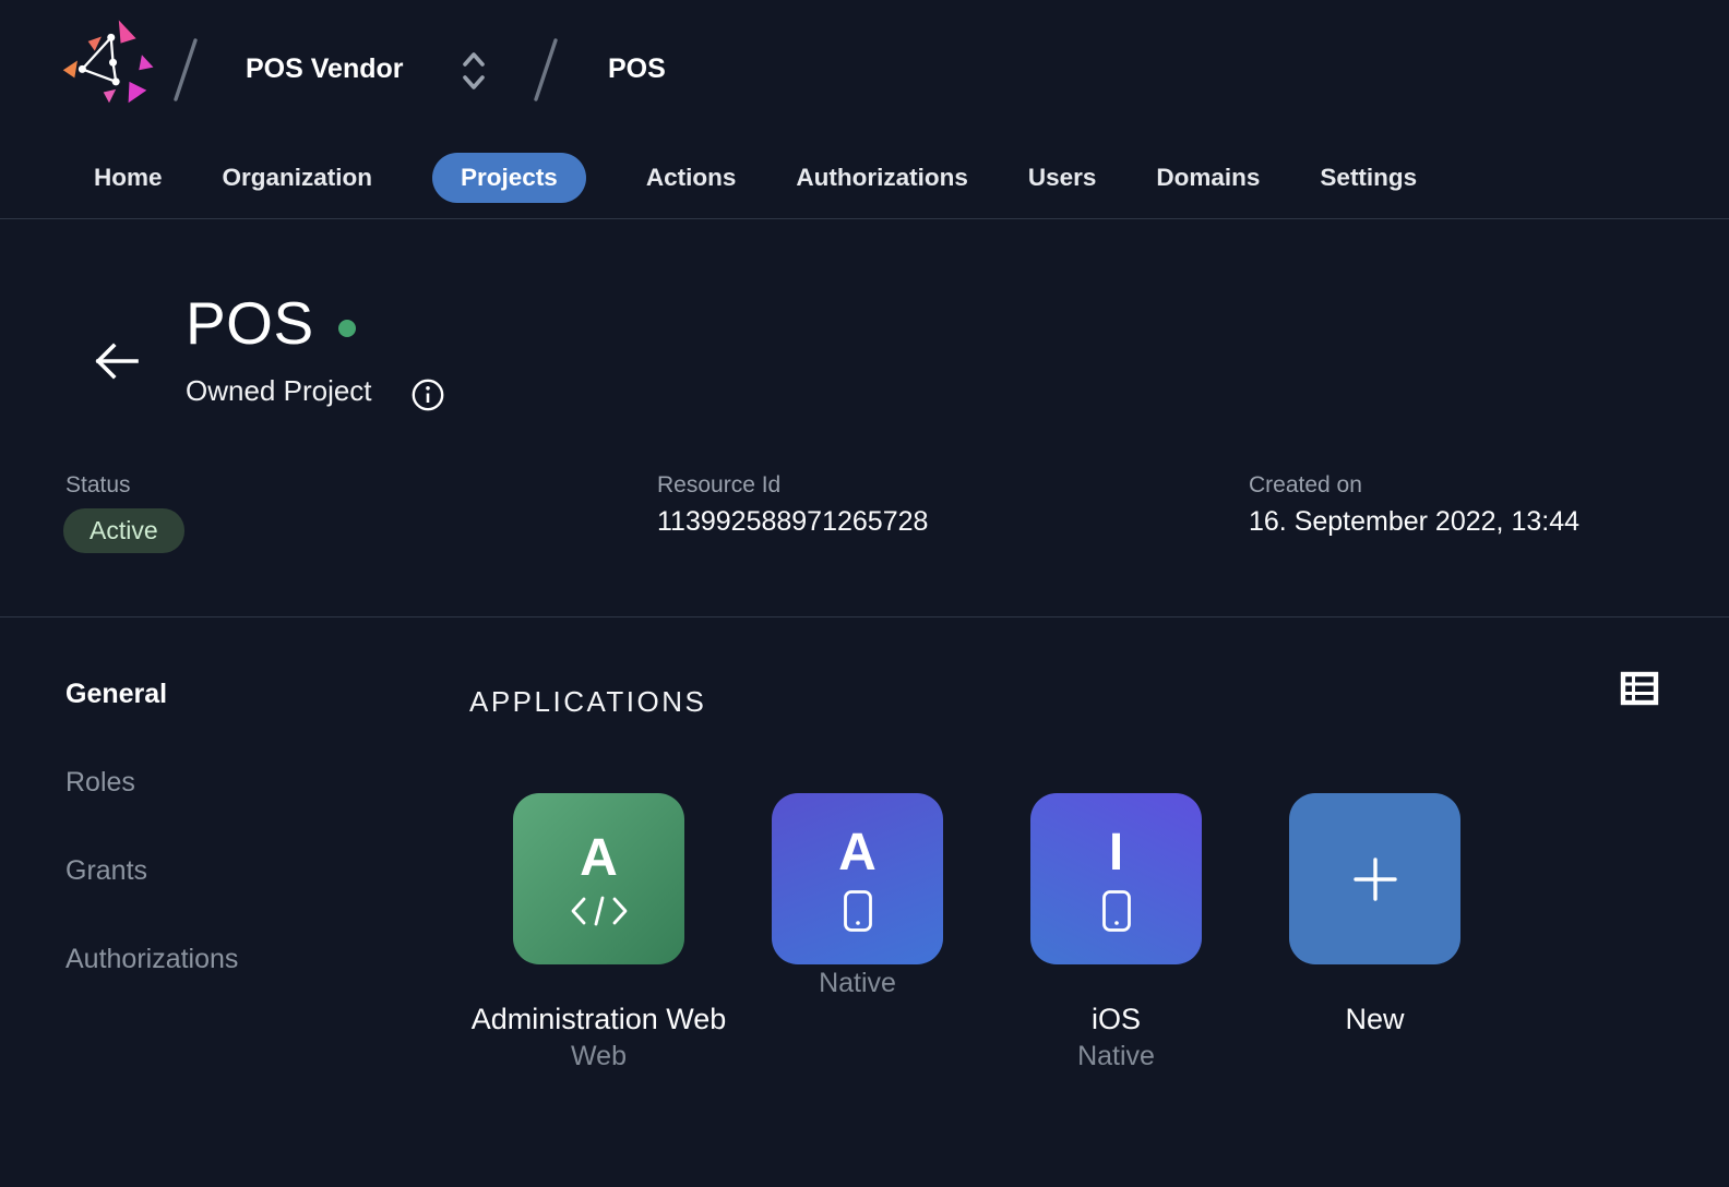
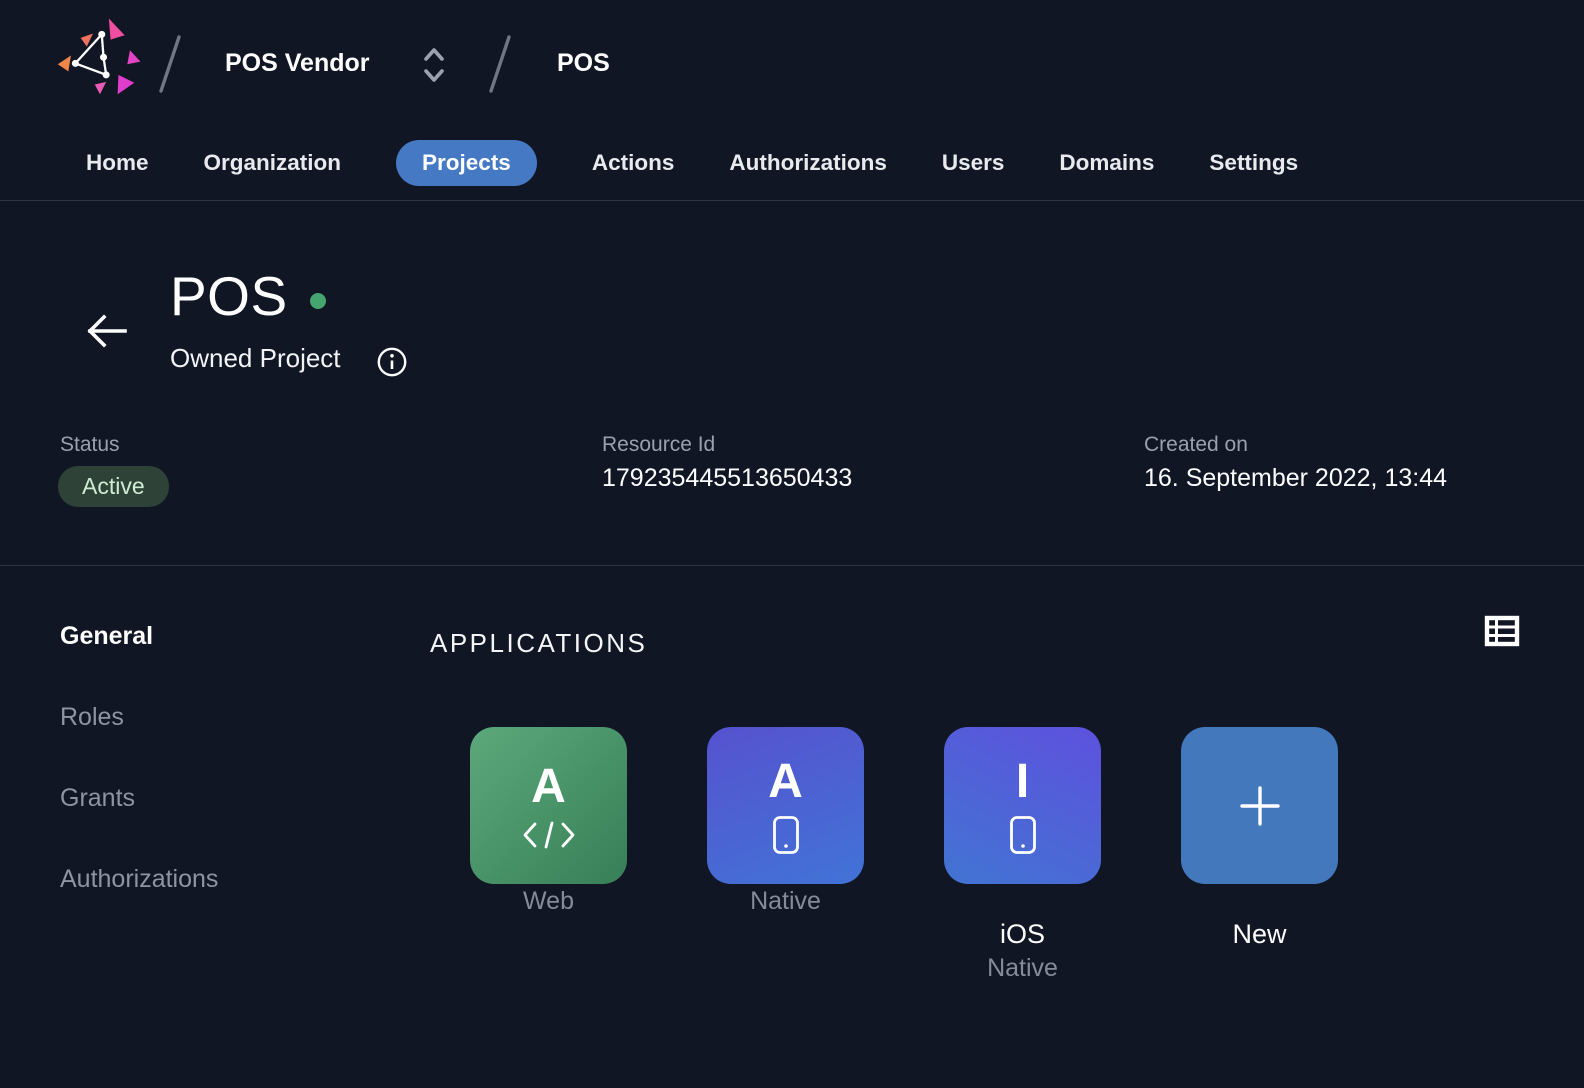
  POS Vendor
  POS
  Home
  Organization
  Projects
  Actions
  Authorizations
  Users
  Domains
  Settings
  POS
  Owned Project
  Status
  Active
  Resource Id
- 113992588971265728
+ 179235445513650433
  Created on
  16. September 2022, 13:44
  General
  Roles
  Grants
  Authorizations
  APPLICATIONS
  A
- Administration Web
  Web
  A
  Native
  I
  iOS
  Native
  New
